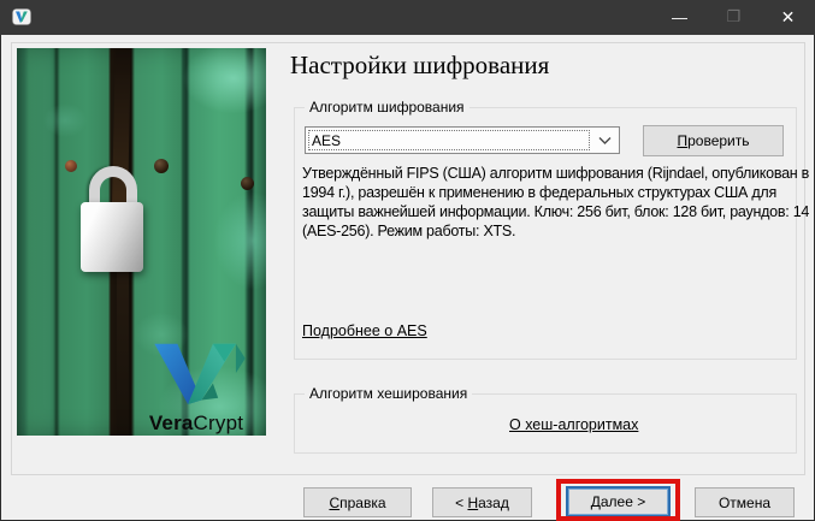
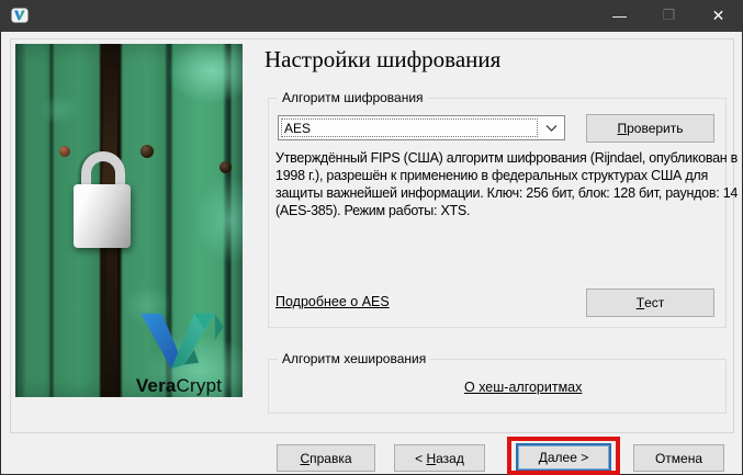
  —
  ❐
  ✕
  VeraCrypt
  Настройки шифрования
  Алгоритм шифрования
  AES
  П
  роверить
  Утверждённый FIPS (США) алгоритм шифрования (Rijndael, опубликован в
- 1994 г.), разрешён к применению в федеральных структурах США для
+ 1998 г.), разрешён к применению в федеральных структурах США для
  защиты важнейшей информации. Ключ: 256 бит, блок: 128 бит, раундов: 14
- (AES-256). Режим работы: XTS.
+ (AES-385). Режим работы: XTS.
  Подробнее о AES
+ Т
+ ест
  Алгоритм хеширования
  О хеш-алгоритмах
  С
  правка
  <
  Н
  азад
  Д
  алее >
  Отмена
